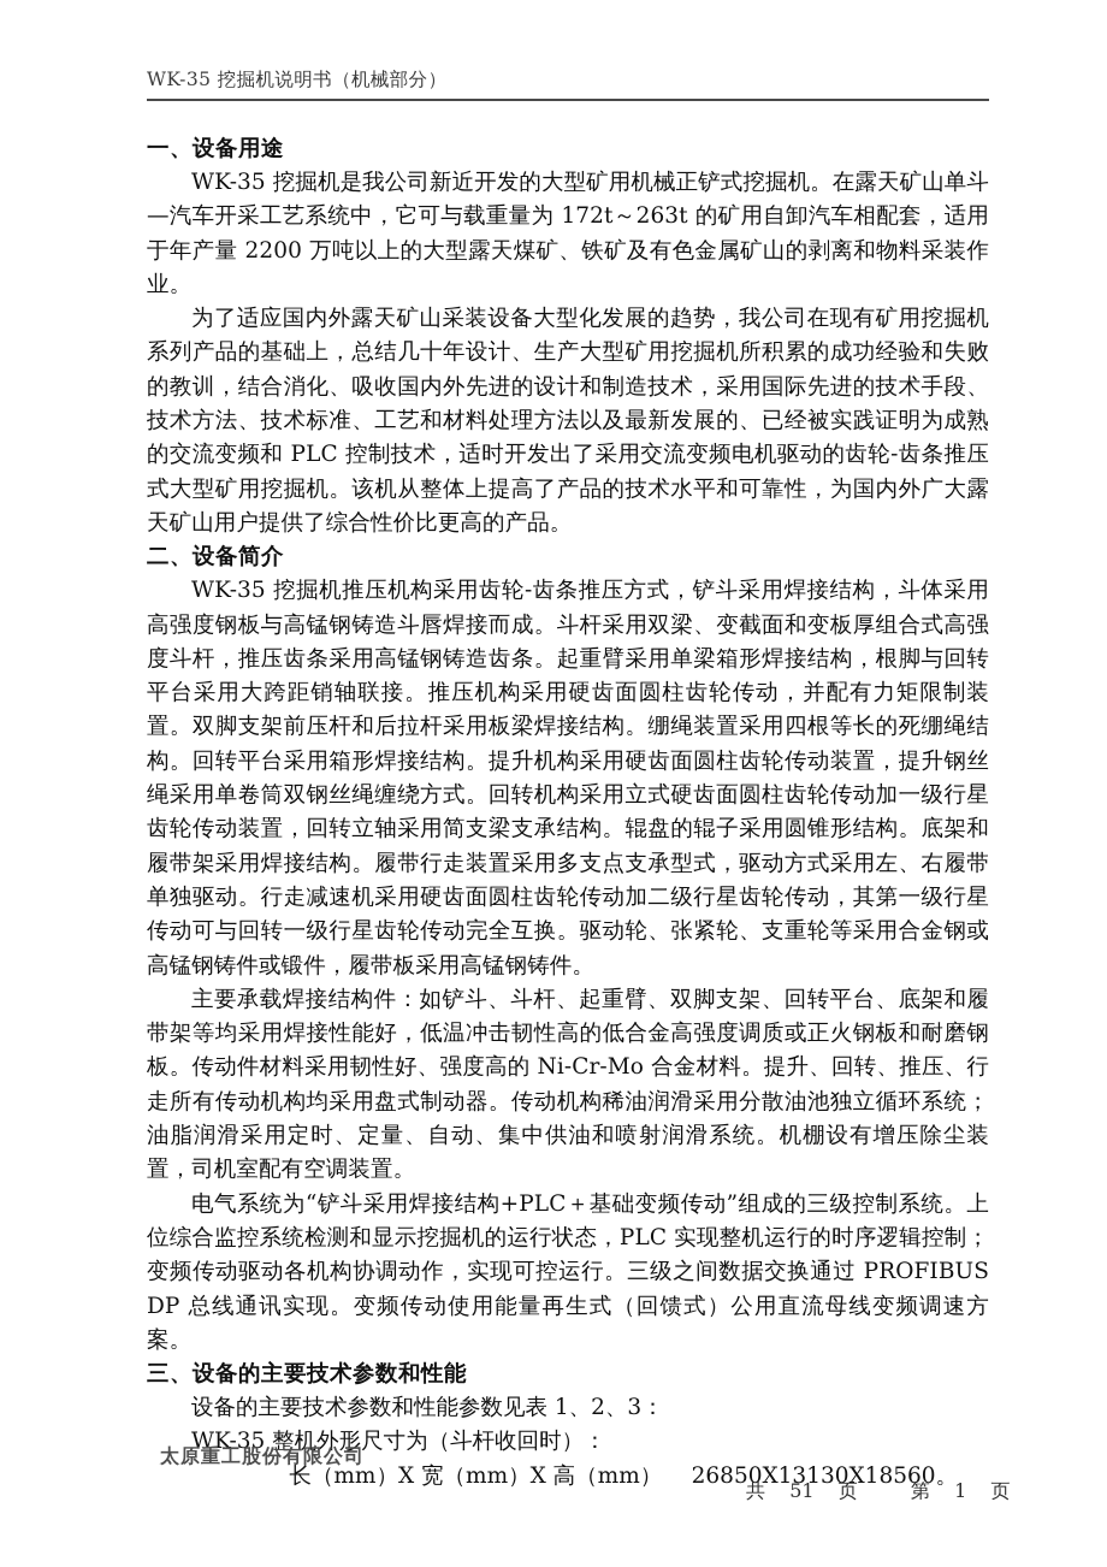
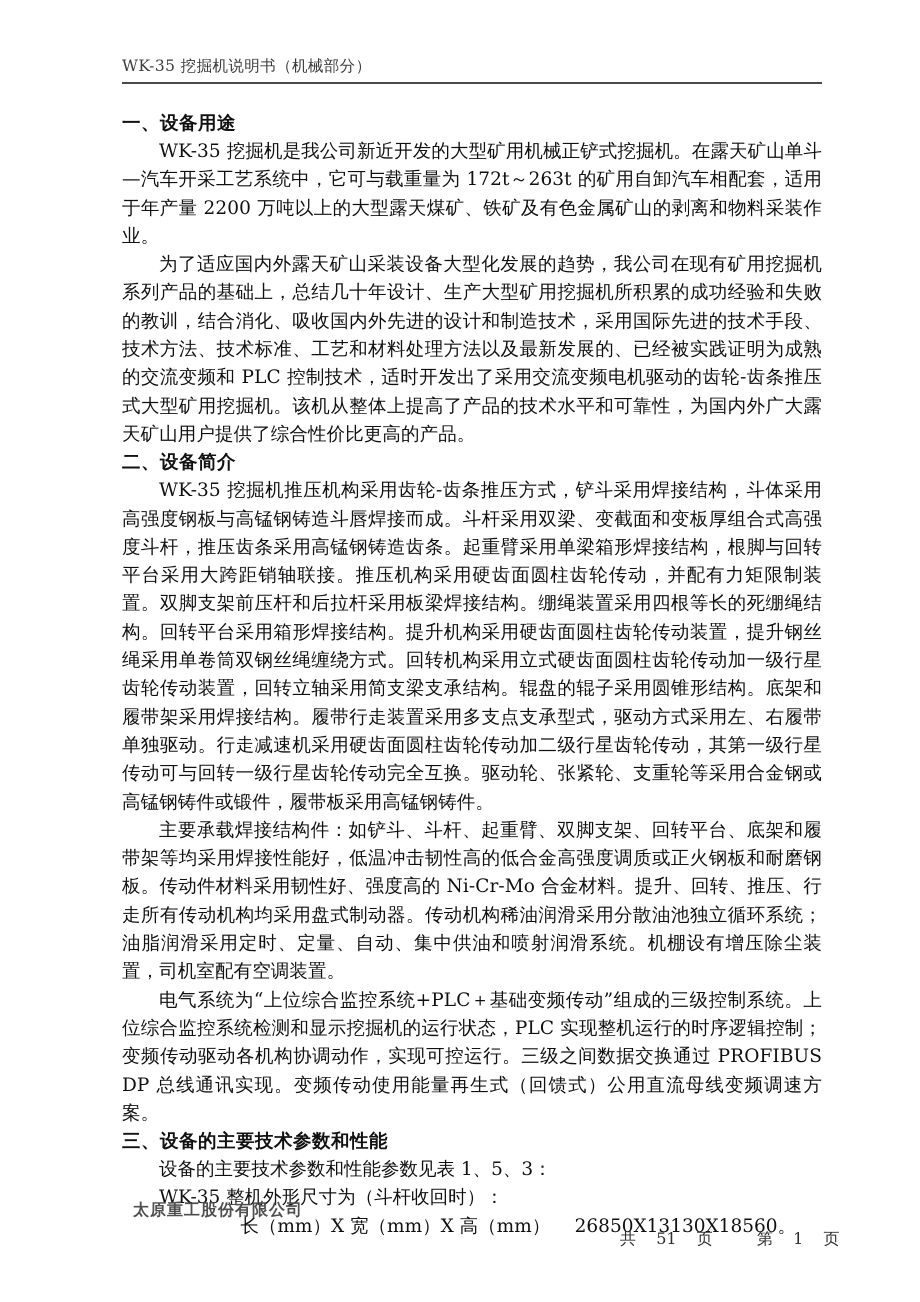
  WK-35 挖掘机说明书（机械部分）
  一、设备用途
  WK-35 挖掘机是我公司新近开发的大型矿用机械正铲式挖掘机。在露天矿山单斗—汽车开采工艺系统中，它可与载重量为 172t～263t 的矿用自卸汽车相配套，适用于年产量 2200 万吨以上的大型露天煤矿、铁矿及有色金属矿山的剥离和物料采装作业。
  为了适应国内外露天矿山采装设备大型化发展的趋势，我公司在现有矿用挖掘机系列产品的基础上，总结几十年设计、生产大型矿用挖掘机所积累的成功经验和失败的教训，结合消化、吸收国内外先进的设计和制造技术，采用国际先进的技术手段、技术方法、技术标准、工艺和材料处理方法以及最新发展的、已经被实践证明为成熟的交流变频和 PLC 控制技术，适时开发出了采用交流变频电机驱动的齿轮-齿条推压式大型矿用挖掘机。该机从整体上提高了产品的技术水平和可靠性，为国内外广大露天矿山用户提供了综合性价比更高的产品。
  二、设备简介
  WK-35 挖掘机推压机构采用齿轮-齿条推压方式，铲斗采用焊接结构，斗体采用高强度钢板与高锰钢铸造斗唇焊接而成。斗杆采用双梁、变截面和变板厚组合式高强度斗杆，推压齿条采用高锰钢铸造齿条。起重臂采用单梁箱形焊接结构，根脚与回转平台采用大跨距销轴联接。推压机构采用硬齿面圆柱齿轮传动，并配有力矩限制装置。双脚支架前压杆和后拉杆采用板梁焊接结构。绷绳装置采用四根等长的死绷绳结构。回转平台采用箱形焊接结构。提升机构采用硬齿面圆柱齿轮传动装置，提升钢丝绳采用单卷筒双钢丝绳缠绕方式。回转机构采用立式硬齿面圆柱齿轮传动加一级行星齿轮传动装置，回转立轴采用简支梁支承结构。辊盘的辊子采用圆锥形结构。底架和履带架采用焊接结构。履带行走装置采用多支点支承型式，驱动方式采用左、右履带单独驱动。行走减速机采用硬齿面圆柱齿轮传动加二级行星齿轮传动，其第一级行星传动可与回转一级行星齿轮传动完全互换。驱动轮、张紧轮、支重轮等采用合金钢或高锰钢铸件或锻件，履带板采用高锰钢铸件。
  主要承载焊接结构件：如铲斗、斗杆、起重臂、双脚支架、回转平台、底架和履带架等均采用焊接性能好，低温冲击韧性高的低合金高强度调质或正火钢板和耐磨钢板。传动件材料采用韧性好、强度高的 Ni-Cr-Mo 合金材料。提升、回转、推压、行走所有传动机构均采用盘式制动器。传动机构稀油润滑采用分散油池独立循环系统；油脂润滑采用定时、定量、自动、集中供油和喷射润滑系统。机棚设有增压除尘装置，司机室配有空调装置。
- 电气系统为“铲斗采用焊接结构+PLC＋基础变频传动”组成的三级控制系统。上位综合监控系统检测和显示挖掘机的运行状态，PLC 实现整机运行的时序逻辑控制；变频传动驱动各机构协调动作，实现可控运行。三级之间数据交换通过 PROFIBUS DP 总线通讯实现。变频传动使用能量再生式（回馈式）公用直流母线变频调速方案。
+ 电气系统为“上位综合监控系统+PLC＋基础变频传动”组成的三级控制系统。上位综合监控系统检测和显示挖掘机的运行状态，PLC 实现整机运行的时序逻辑控制；变频传动驱动各机构协调动作，实现可控运行。三级之间数据交换通过 PROFIBUS DP 总线通讯实现。变频传动使用能量再生式（回馈式）公用直流母线变频调速方案。
  三、设备的主要技术参数和性能
- 设备的主要技术参数和性能参数见表 1、2、3：
+ 设备的主要技术参数和性能参数见表 1、5、3：
  WK-35 整机外形尺寸为（斗杆收回时）：
  长（mm）X 宽（mm）X 高（mm） 26850X13130X18560。
  太原重工股份有限公司
  共 51 页 第 1 页
